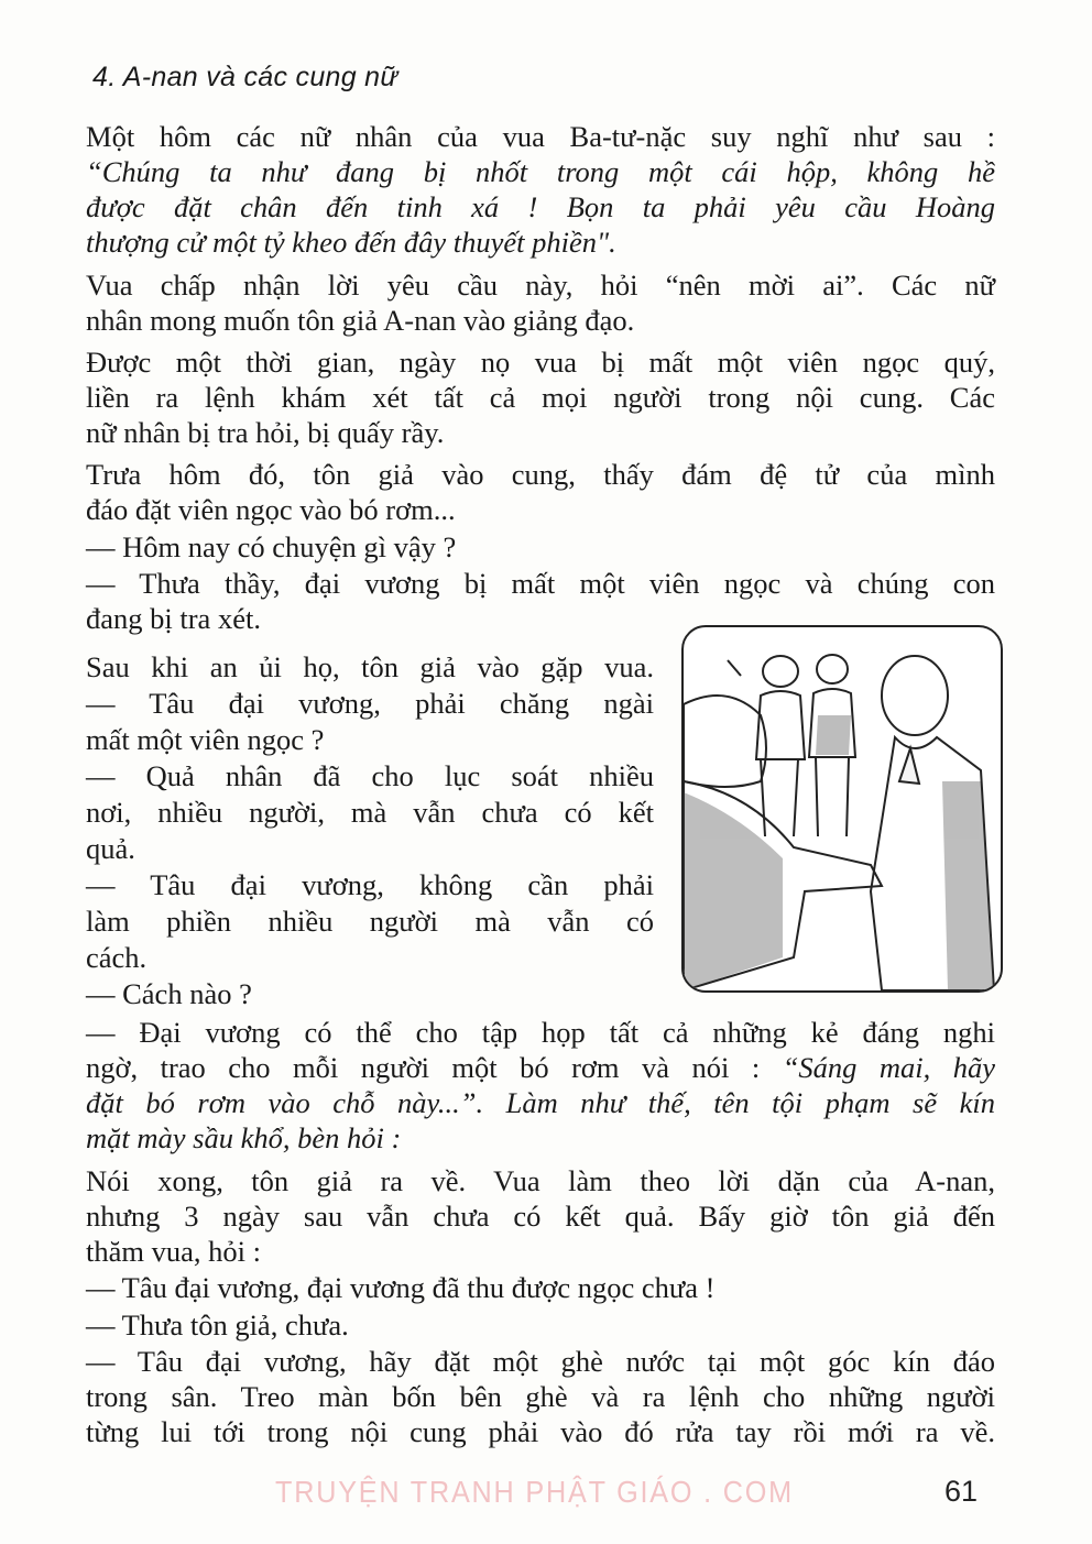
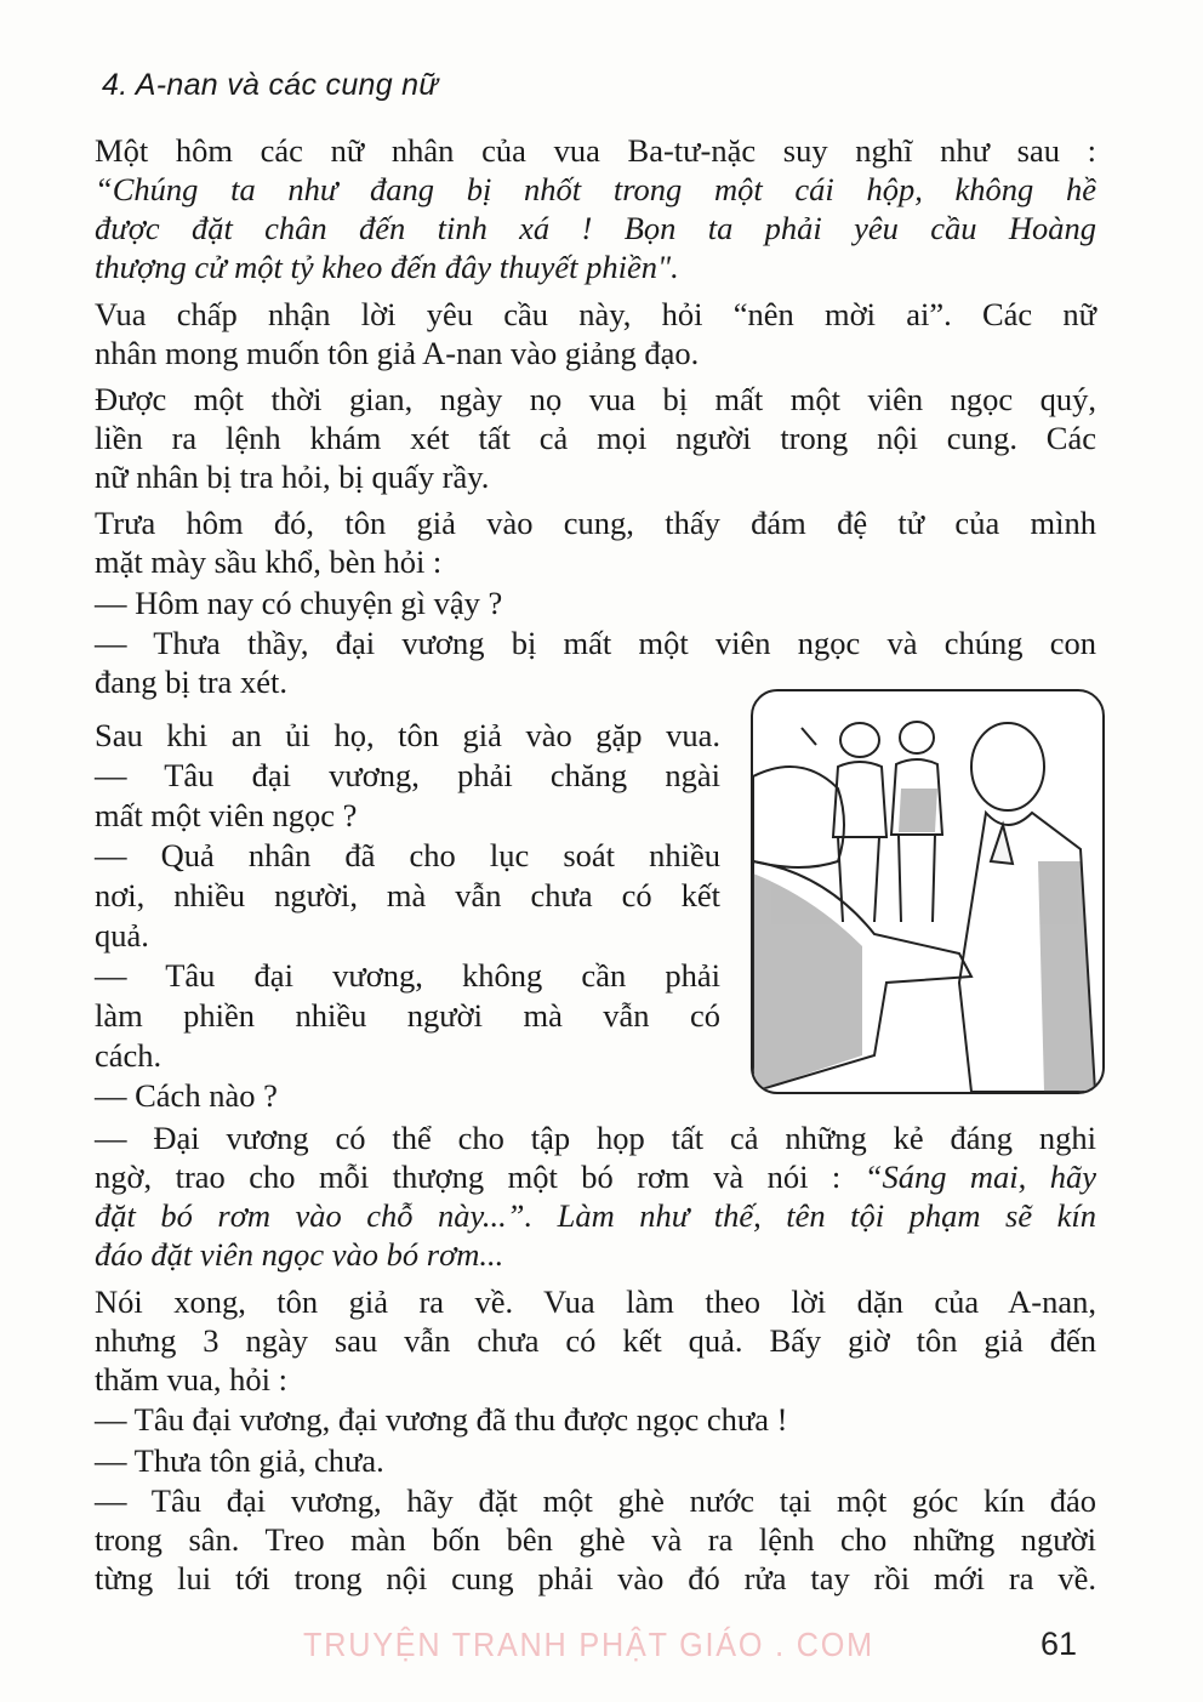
  4. A-nan và các cung nữ
  Một hôm các nữ nhân của vua Ba-tư-nặc suy nghĩ như sau :
  “Chúng ta như đang bị nhốt trong một cái hộp, không hề
  được đặt chân đến tinh xá ! Bọn ta phải yêu cầu Hoàng
  thượng cử một tỷ kheo đến đây thuyết phiền".
  Vua chấp nhận lời yêu cầu này, hỏi “nên mời ai”. Các nữ
  nhân mong muốn tôn giả A-nan vào giảng đạo.
  Được một thời gian, ngày nọ vua bị mất một viên ngọc quý,
  liền ra lệnh khám xét tất cả mọi người trong nội cung. Các
  nữ nhân bị tra hỏi, bị quấy rầy.
  Trưa hôm đó, tôn giả vào cung, thấy đám đệ tử của mình
- đáo đặt viên ngọc vào bó rơm...
+ mặt mày sầu khổ, bèn hỏi :
  — Hôm nay có chuyện gì vậy ?
  — Thưa thầy, đại vương bị mất một viên ngọc và chúng con
  đang bị tra xét.
  Sau khi an ủi họ, tôn giả vào gặp vua.
  — Tâu đại vương, phải chăng ngài
  mất một viên ngọc ?
  — Quả nhân đã cho lục soát nhiều
  nơi, nhiều người, mà vẫn chưa có kết
  quả.
  — Tâu đại vương, không cần phải
  làm phiền nhiều người mà vẫn có
  cách.
  — Cách nào ?
  — Đại vương có thể cho tập họp tất cả những kẻ đáng nghi
- ngờ, trao cho mỗi người một bó rơm và nói : “Sáng mai, hãy
+ ngờ, trao cho mỗi thượng một bó rơm và nói : “Sáng mai, hãy
  đặt bó rơm vào chỗ này...”. Làm như thế, tên tội phạm sẽ kín
- mặt mày sầu khổ, bèn hỏi :
+ đáo đặt viên ngọc vào bó rơm...
  Nói xong, tôn giả ra về. Vua làm theo lời dặn của A-nan,
  nhưng 3 ngày sau vẫn chưa có kết quả. Bấy giờ tôn giả đến
  thăm vua, hỏi :
  — Tâu đại vương, đại vương đã thu được ngọc chưa !
  — Thưa tôn giả, chưa.
  — Tâu đại vương, hãy đặt một ghè nước tại một góc kín đáo
  trong sân. Treo màn bốn bên ghè và ra lệnh cho những người
  từng lui tới trong nội cung phải vào đó rửa tay rồi mới ra về.
  TRUYỆN TRANH PHẬT GIÁO . COM
  61
